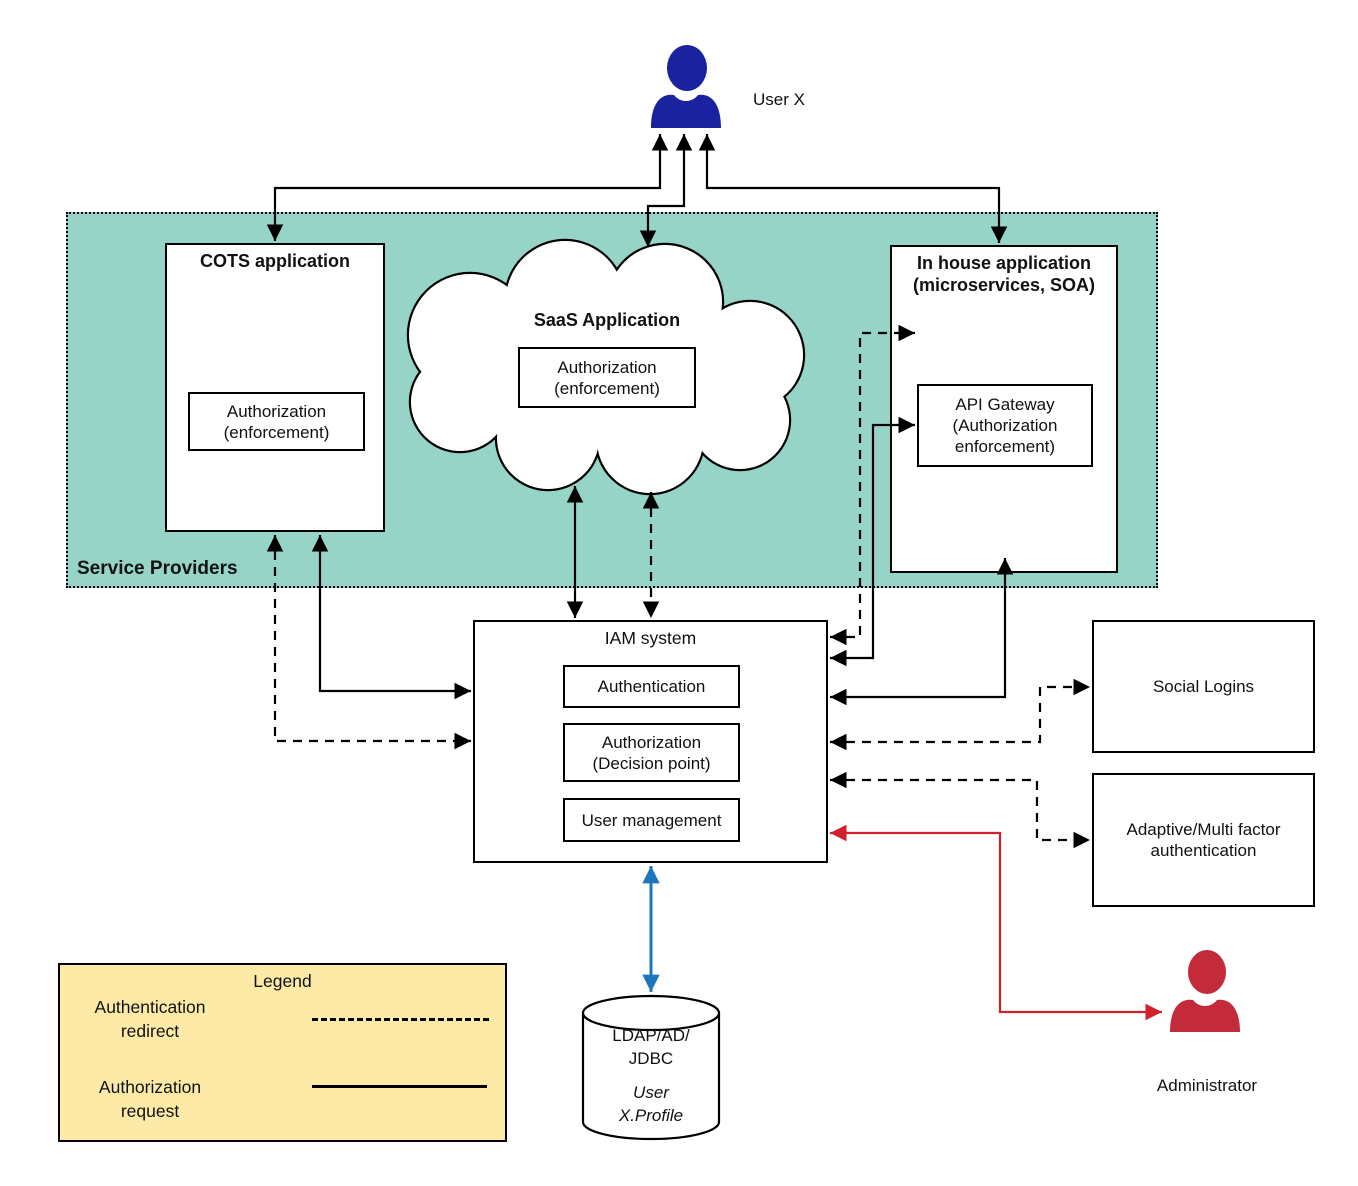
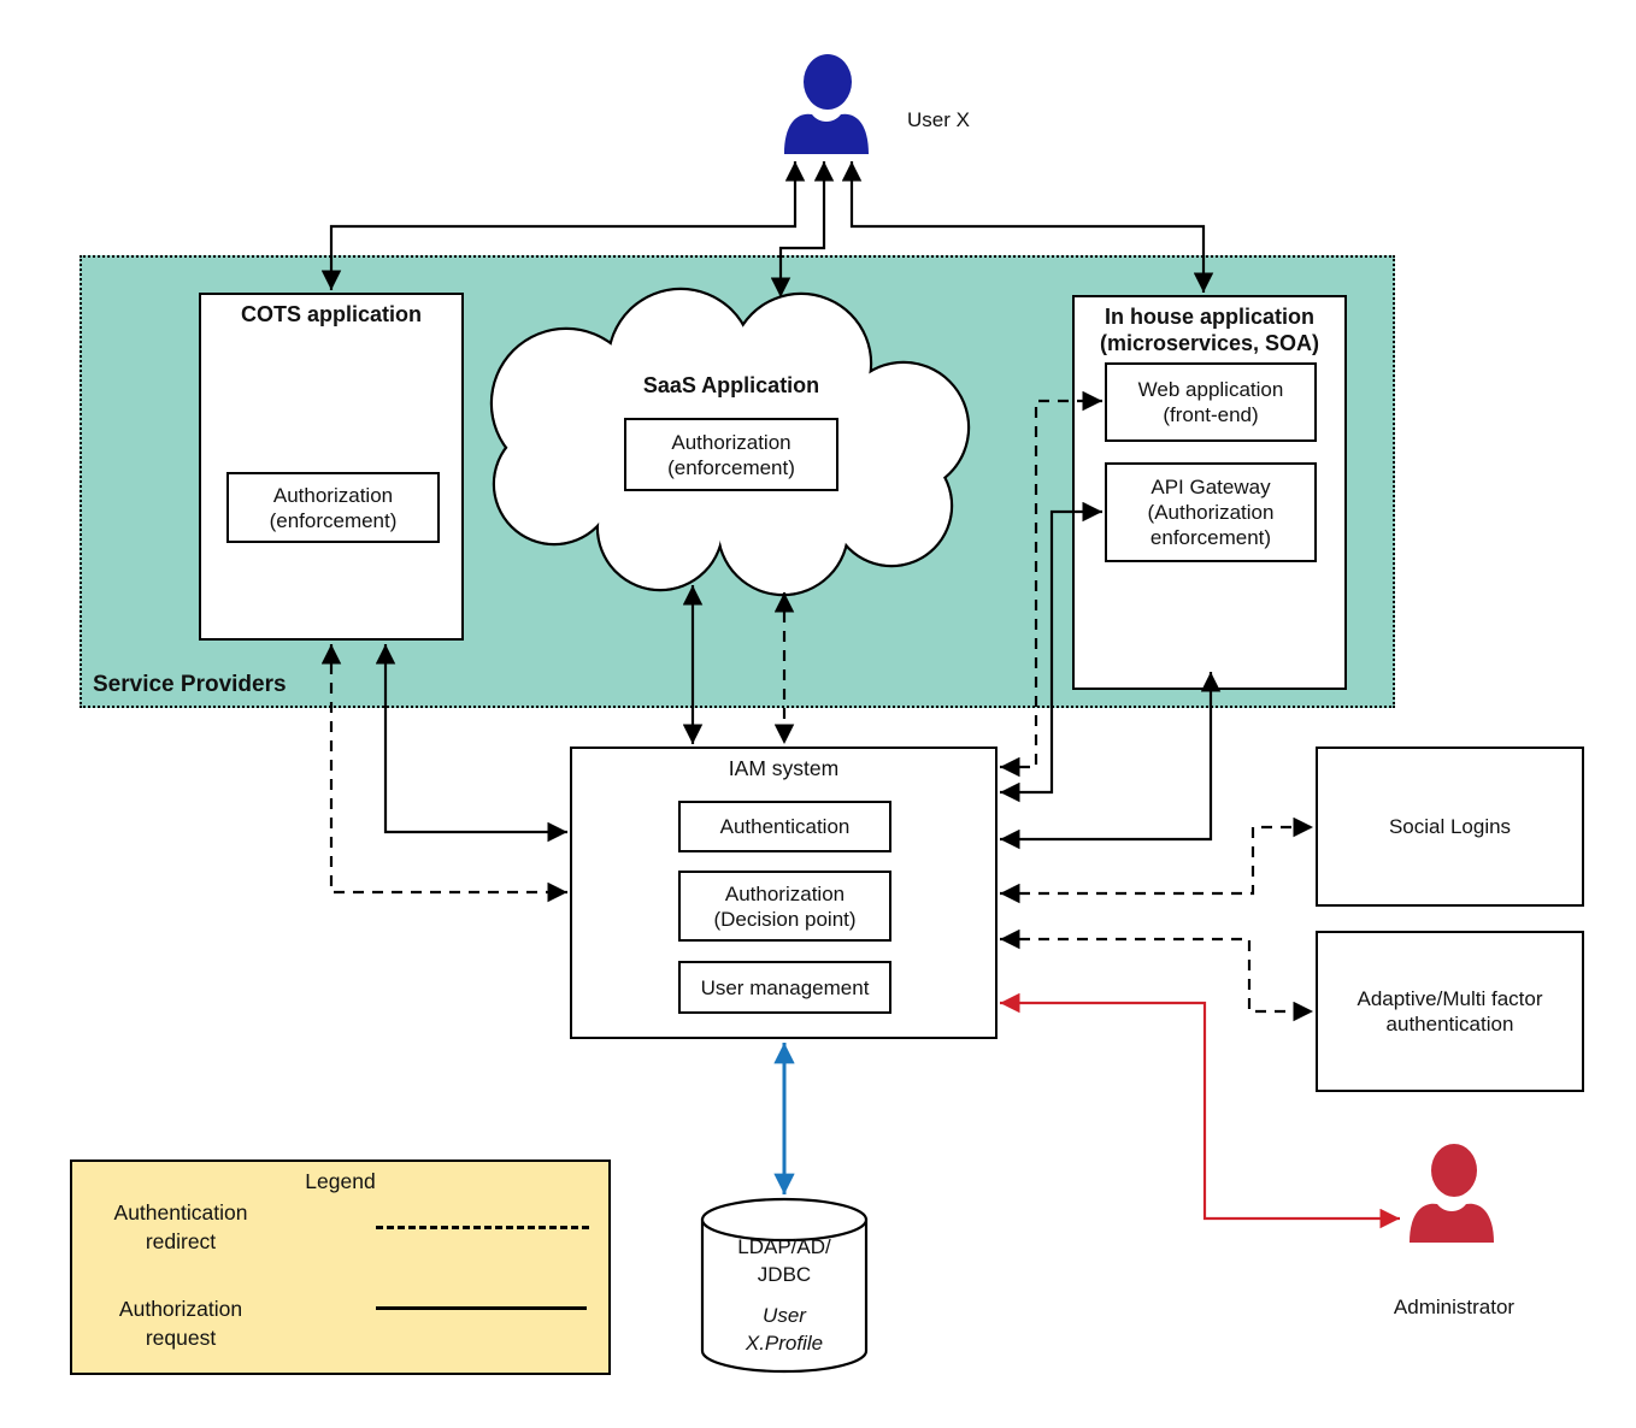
  Service Providers
  User X
  COTS application
  Authorization
  (enforcement)
  SaaS Application
  Authorization
  (enforcement)
  In house application
  (microservices, SOA)
+ Web application
+ (front-end)
  API Gateway
  (Authorization
  enforcement)
  IAM system
  Authentication
  Authorization
  (Decision point)
  User management
  Social Logins
  Adaptive/Multi factor
  authentication
  Legend
  Authentication
  redirect
  Authorization
  request
  LDAP/AD/
  JDBC
  User
  X.Profile
  Administrator
